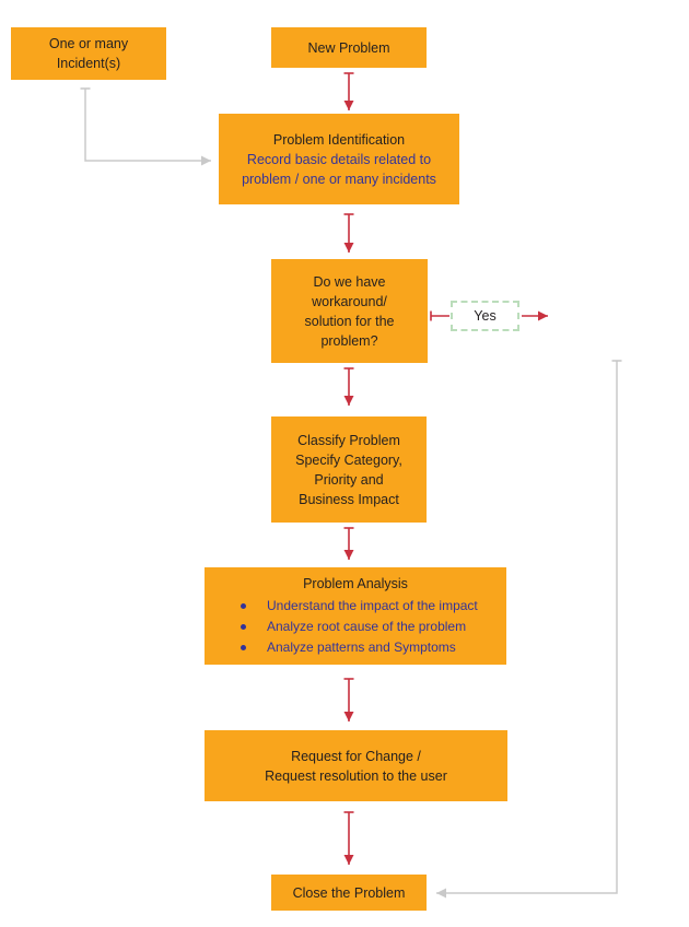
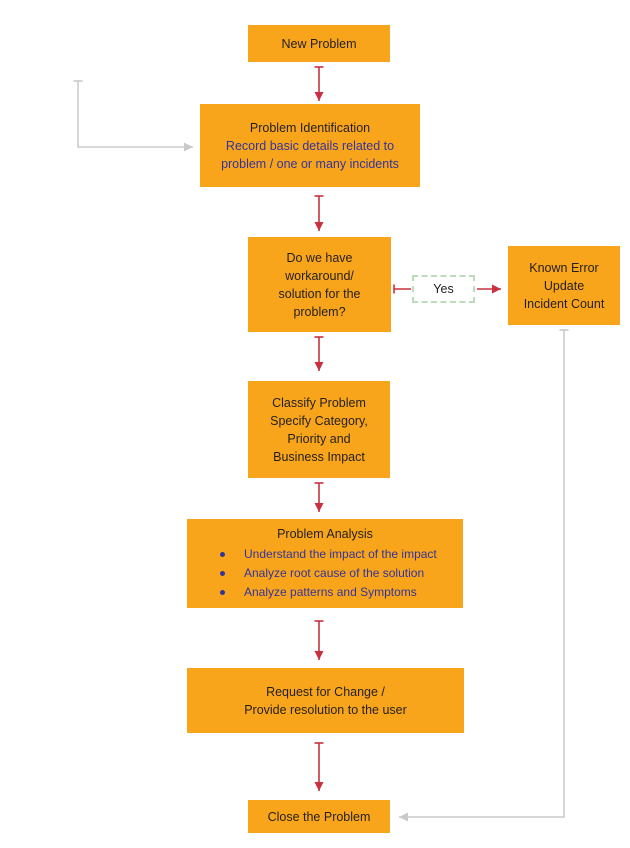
- One or many
- Incident(s)
  New Problem
  Problem Identification
  Record basic details related to
  problem / one or many incidents
  Do we have
  workaround/
  solution for the
  problem?
  Yes
+ Known Error
+ Update
+ Incident Count
  Classify Problem
  Specify Category,
  Priority and
  Business Impact
  Problem Analysis
  Understand the impact of the impact
- Analyze root cause of the problem
+ Analyze root cause of the solution
  Analyze patterns and Symptoms
  Request for Change /
- Request resolution to the user
+ Provide resolution to the user
  Close the Problem
